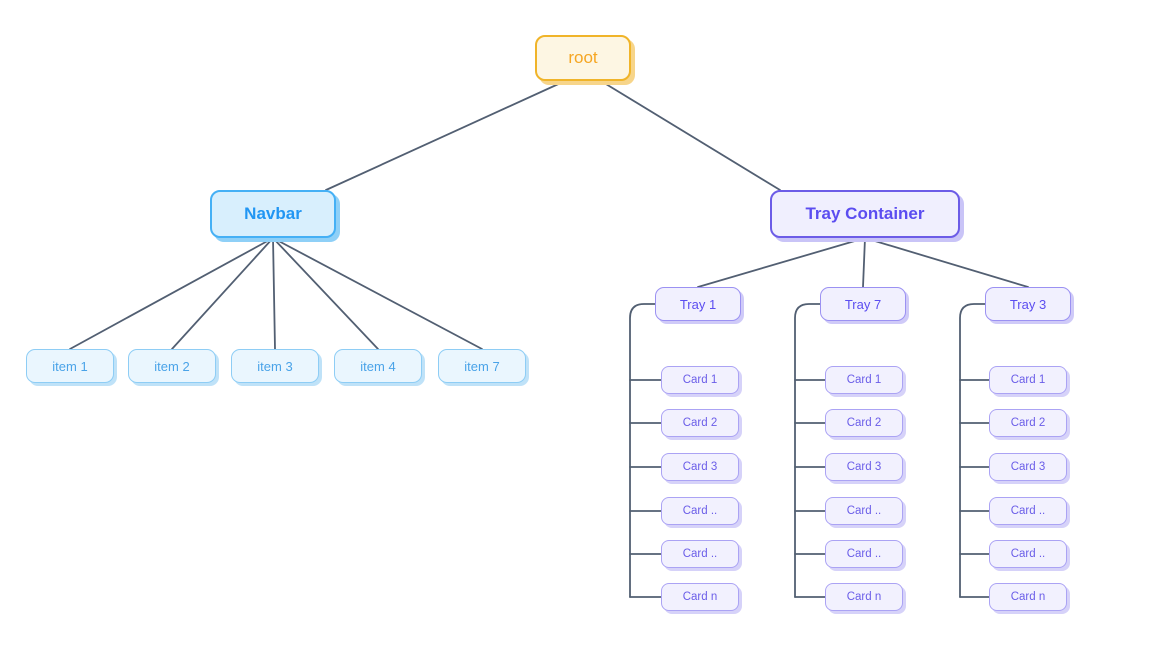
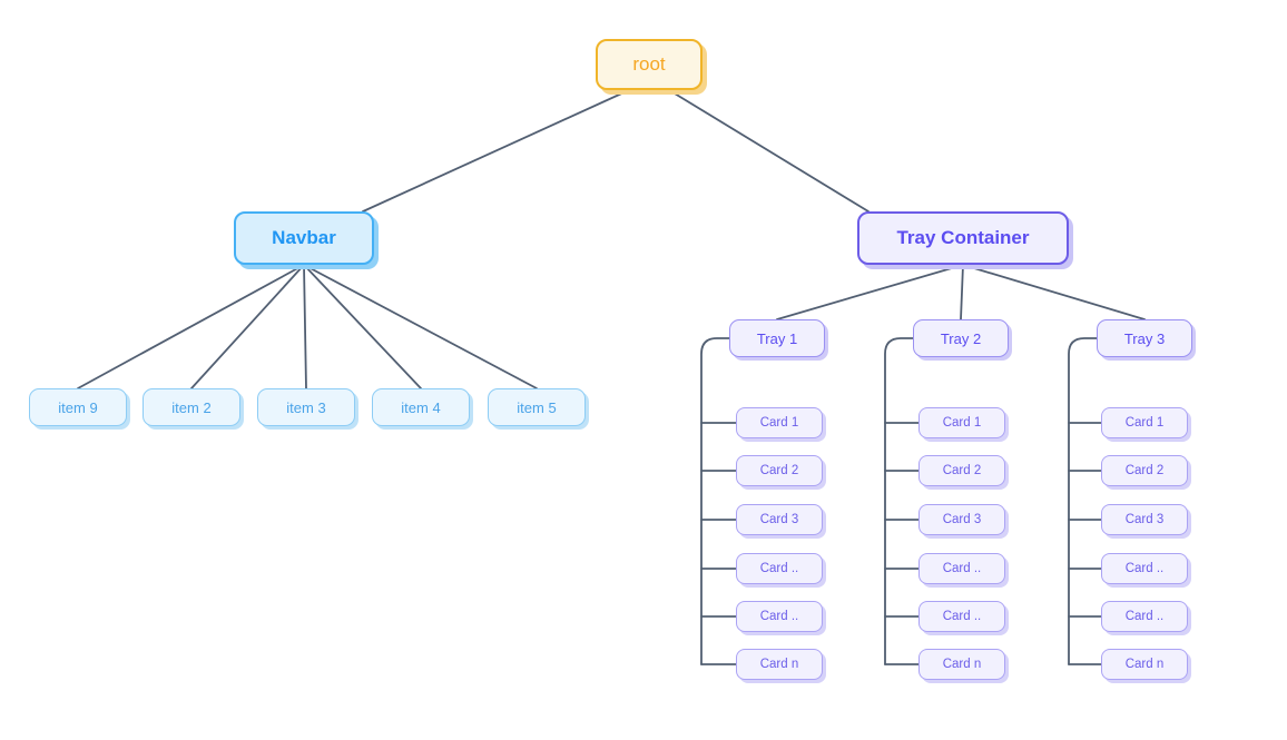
  root
  Navbar
- item 1
+ item 9
  item 2
  item 3
  item 4
- item 7
+ item 5
  Tray Container
  Tray 1
  Card 1
  Card 2
  Card 3
  Card ..
  Card ..
  Card n
- Tray 7
+ Tray 2
  Card 1
  Card 2
  Card 3
  Card ..
  Card ..
  Card n
  Tray 3
  Card 1
  Card 2
  Card 3
  Card ..
  Card ..
  Card n
